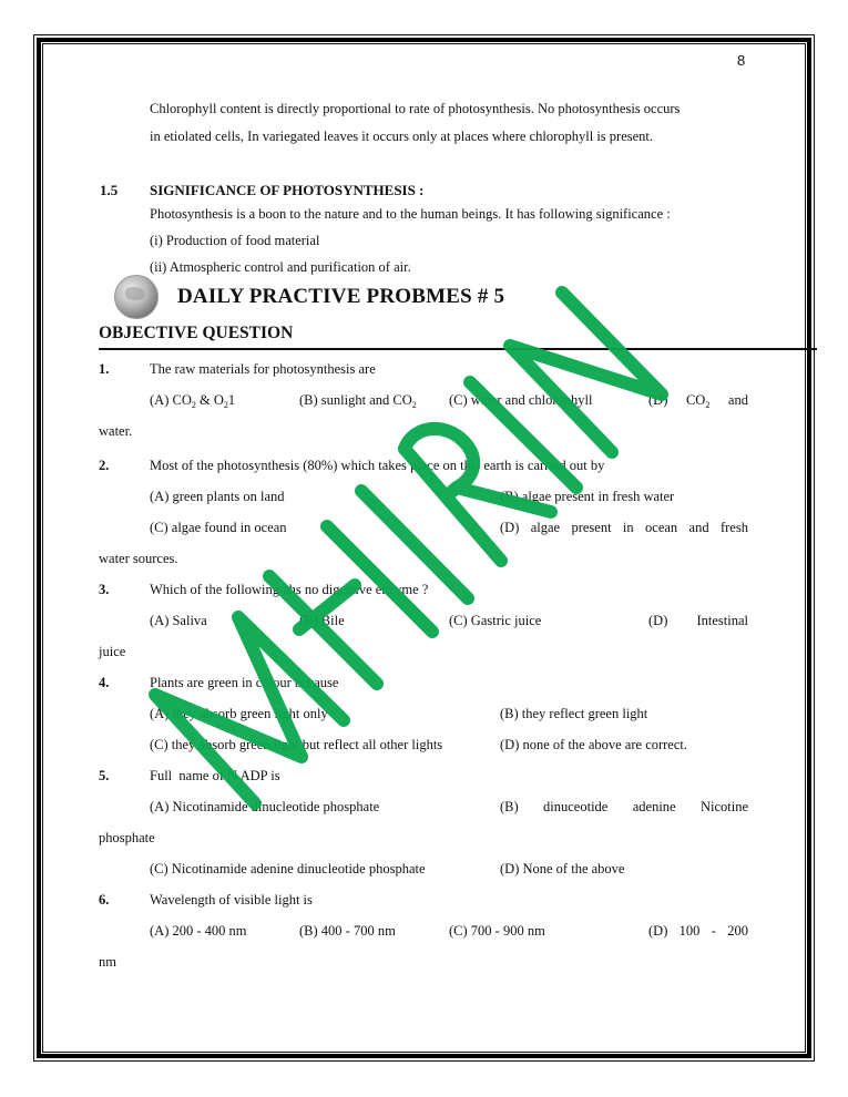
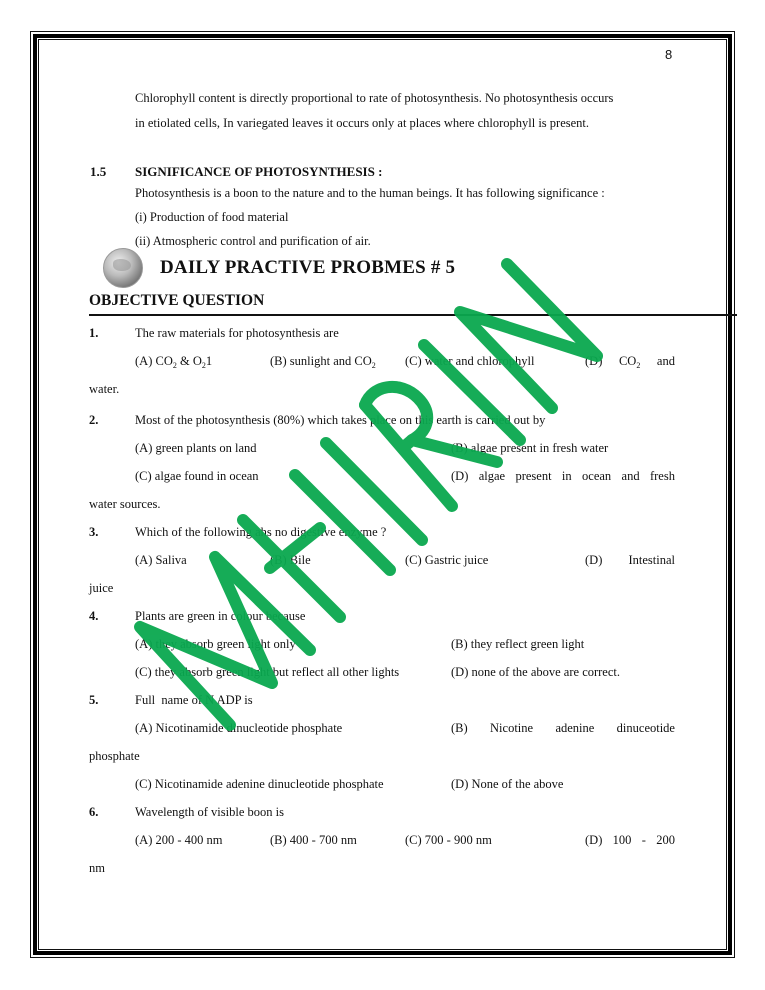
  8
  Chlorophyll content is directly proportional to rate of photosynthesis. No photosynthesis occurs
  in etiolated cells, In variegated leaves it occurs only at places where chlorophyll is present.
  1.5
  SIGNIFICANCE OF PHOTOSYNTHESIS :
  Photosynthesis is a boon to the nature and to the human beings. It has following significance :
  (i) Production of food material
  (ii) Atmospheric control and purification of air.
  DAILY PRACTIVE PROBMES # 5
  OBJECTIVE QUESTION
  1.
  The raw materials for photosynthesis are
  (A) CO2 & O21
  (B) sunlight and CO2
  (C) wr and chlohyll
  CO2
  and
  water.
  2.
  Most of the photosynthesis (80%) which takesce on t earth is car out by
  (A) green plants on land
  algae present in fresh water
  (C) algae found in ocean
  (D)
  algae
  present
  in
  ocean
  and
  fresh
  water sources.
  3.
  Which of the followinhs no digve eme ?
  (A) Saliva
  (C) Gastric juice
  (D)
  Intestinal
  juice
  4.
  Plants are green in courause
  (B) they reflect green light
  (C) theysorb gre but reflect all other lights
  (D) none of the above are correct.
  5.
  Full name o ADP is
  (A) Nicotinamidenucleotide phosphate
  (B)
- dinuceotide
+ Nicotine
  adenine
- Nicotine
+ dinuceotide
  phosphate
  (C) Nicotinamide adenine dinucleotide phosphate
  (D) None of the above
  6.
- Wavelength of visible light is
+ Wavelength of visible boon is
  (A) 200 - 400 nm
  (B) 400 - 700 nm
  (C) 700 - 900 nm
  (D)
  100
  -
  200
  nm
